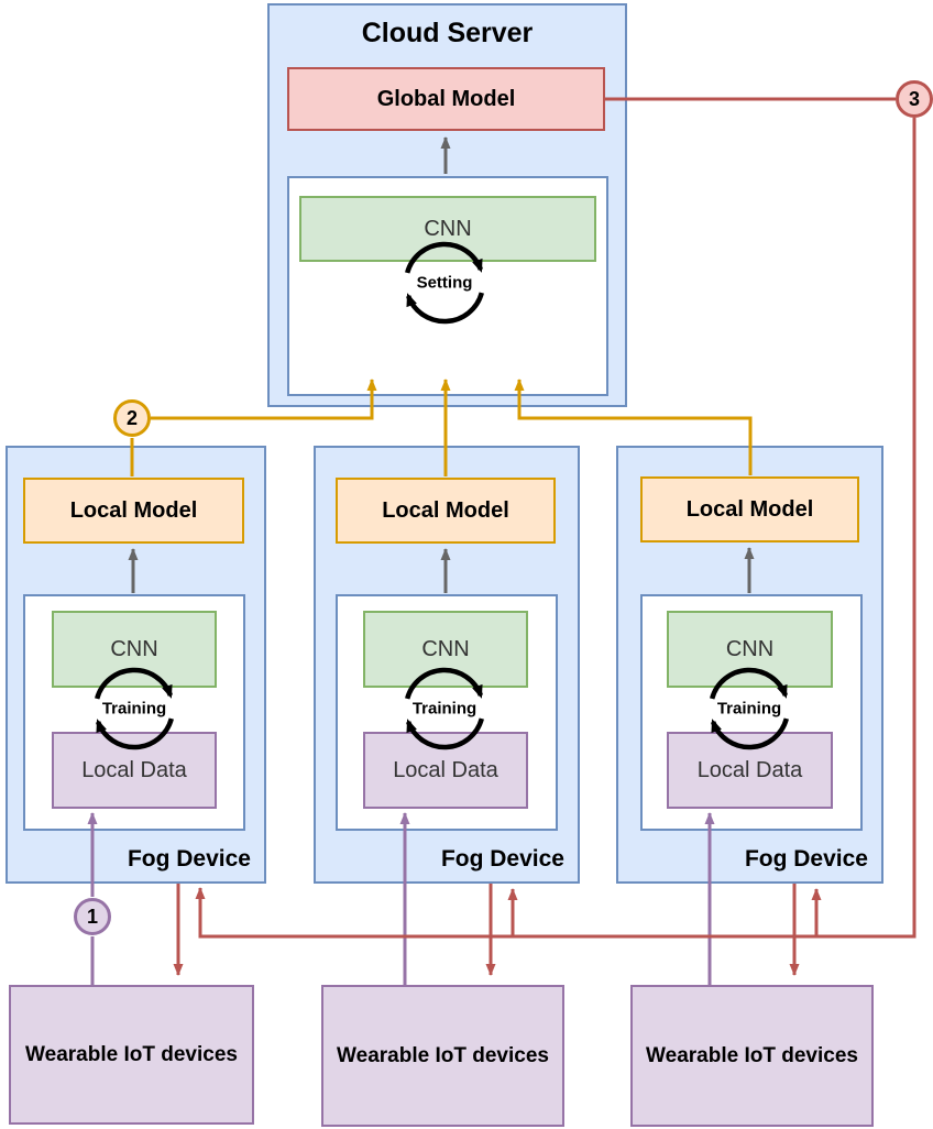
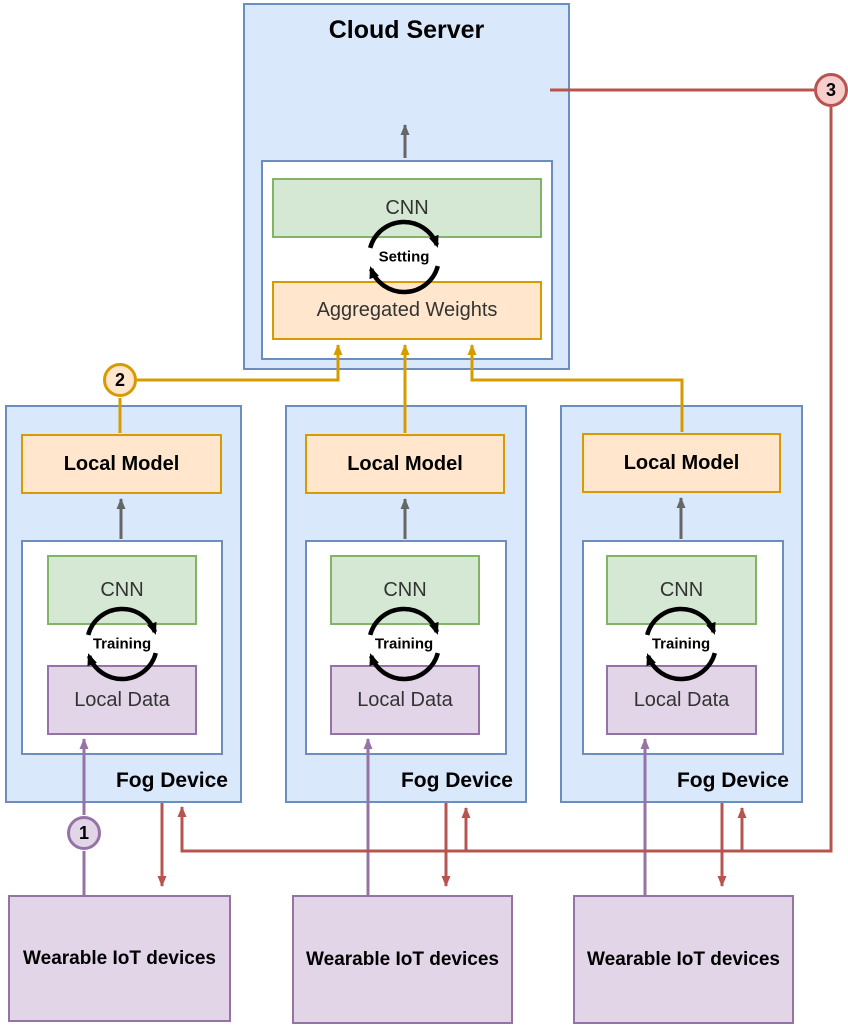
  Cloud Server
- Global Model
  CNN
+ Aggregated Weights
  Fog Device
  Local Model
  CNN
  Local Data
  Fog Device
  Local Model
  CNN
  Local Data
  Fog Device
  Local Model
  CNN
  Local Data
  Wearable IoT devices
  Wearable IoT devices
  Wearable IoT devices
  Setting
  Training
  Training
  Training
  1
  2
  3
